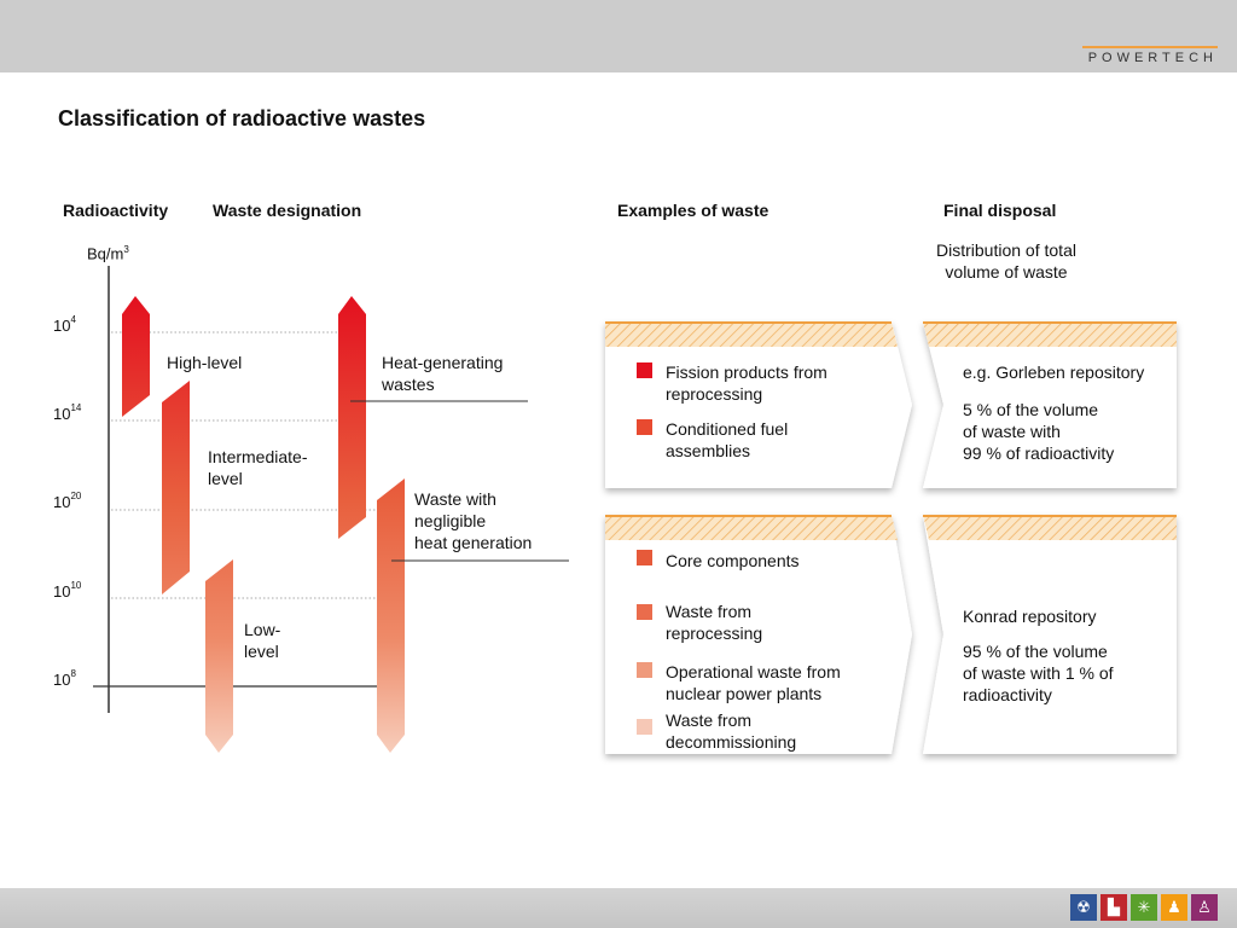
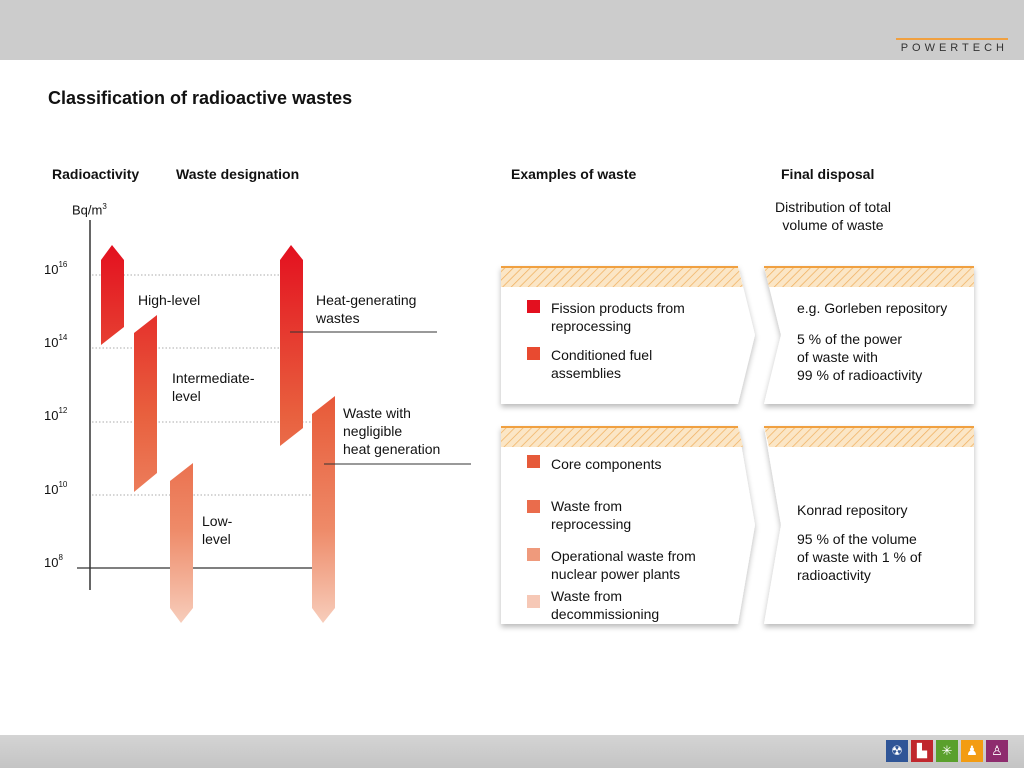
  POWERTECH
  Classification of radioactive wastes
  Radioactivity
  Waste designation
  Examples of waste
  Final disposal
  Bq/m3
- 104
+ 1016
  1014
- 1020
+ 1012
  1010
  108
  High-level
  Intermediate-
  level
  Low-
  level
  Heat-generating
  wastes
  Waste with
  negligible
  heat generation
  Distribution of total
  volume of waste
  Fission products from
  reprocessing
  Conditioned fuel
  assemblies
  e.g. Gorleben repository
- 5 % of the volume
+ 5 % of the power
  of waste with
  99 % of radioactivity
  Core components
  Waste from
  reprocessing
  Operational waste from
  nuclear power plants
  Waste from
  decommissioning
  Konrad repository
  95 % of the volume
  of waste with 1 % of
  radioactivity
  ☢
  ▙
  ✳
  ♟
  ♙
